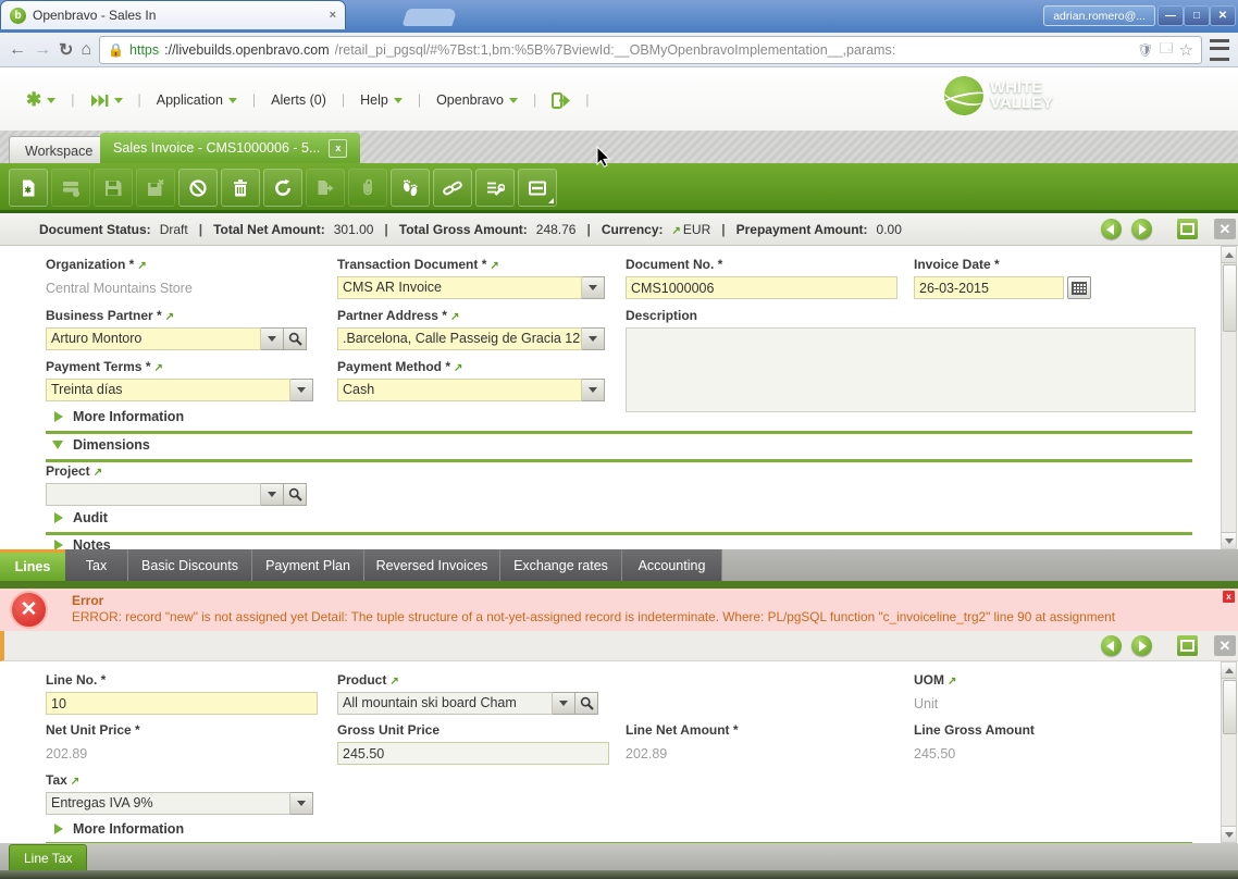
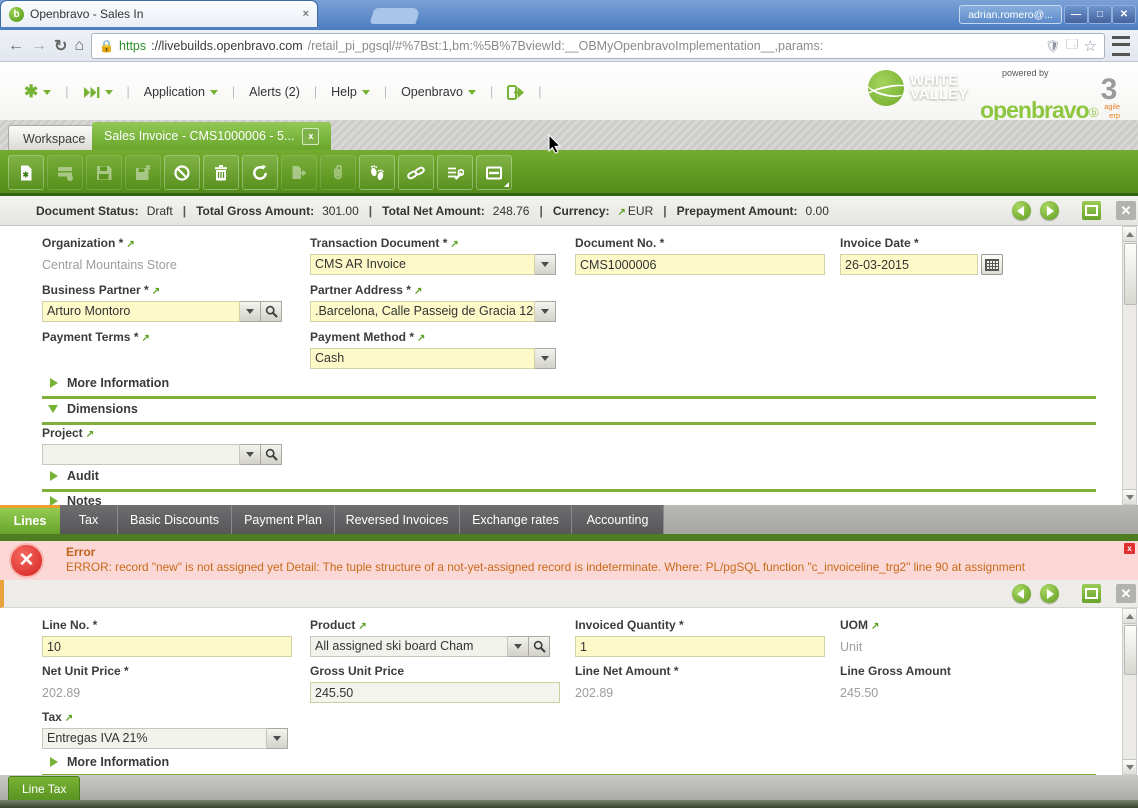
  b
  Openbravo - Sales In
  ×
  adrian.romero@...
  —
  □
  ✕
  ←
  →
  ↻
  ⌂
  🔒
  https
  ://livebuilds.openbravo.com
  /retail_pi_pgsql/#%7Bst:1,bm:%5B%7BviewId:__OBMyOpenbravoImplementation__,params:
  🛡
  🗔
  ☆
  ✱
  |
  |
  Application
  |
- Alerts (0)
+ Alerts (2)
  |
  Help
  |
  Openbravo
  |
  |
  WHITE
  VALLEY
+ powered by
+ openbravo
+ ⓑ
+ 3
+ agile erp
  Workspace
  Sales Invoice - CMS1000006 - 5...
  x
  Document Status:
  Draft
  |
- Total Net Amount:
+ Total Gross Amount:
  301.00
  |
- Total Gross Amount:
+ Total Net Amount:
  248.76
  |
  Currency:
  ↗ EUR
  |
  Prepayment Amount:
  0.00
  ✕
  Organization * ↗
  Central Mountains Store
  Transaction Document * ↗
  CMS AR Invoice
  Document No. *
  CMS1000006
  Invoice Date *
  26-03-2015
  Business Partner * ↗
  Arturo Montoro
  Partner Address * ↗
  .Barcelona, Calle Passeig de Gracia 12
- Description
  Payment Terms * ↗
- Treinta días
  Payment Method * ↗
  Cash
  More Information
  Dimensions
  Project ↗
  Audit
  Notes
  Lines
  Tax
  Basic Discounts
  Payment Plan
  Reversed Invoices
  Exchange rates
  Accounting
  ✕
  Error
  ERROR: record "new" is not assigned yet Detail: The tuple structure of a not-yet-assigned record is indeterminate. Where: PL/pgSQL function "c_invoiceline_trg2" line 90 at assignment
  x
  ✕
  Line No. *
  10
  Product ↗
- All mountain ski board Cham
+ All assigned ski board Cham
+ Invoiced Quantity *
+ 1
  UOM ↗
  Unit
  Net Unit Price *
  202.89
  Gross Unit Price
  245.50
  Line Net Amount *
  202.89
  Line Gross Amount
  245.50
  Tax ↗
- Entregas IVA 9%
+ Entregas IVA 21%
  More Information
  Line Tax
